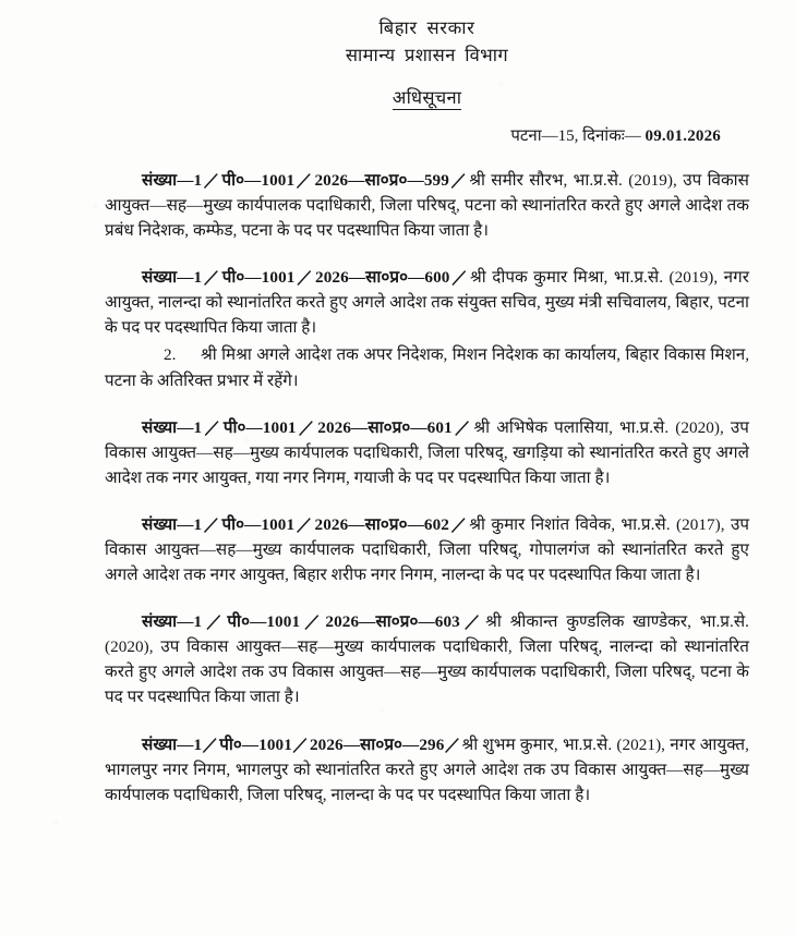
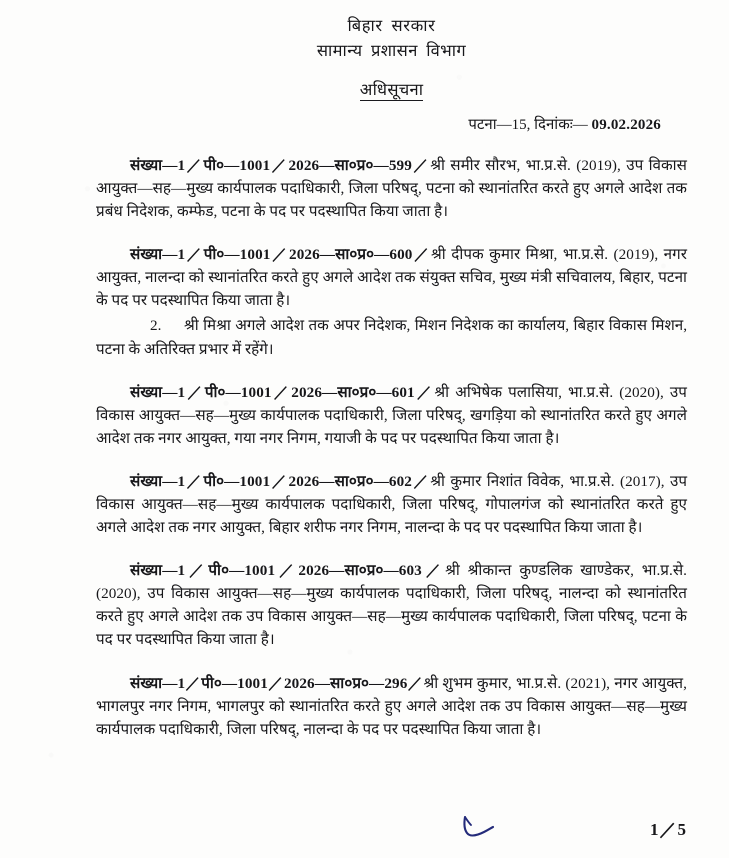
  बिहार सरकार
  सामान्य प्रशासन विभाग
  अधिसूचना
- पटना—15, दिनांकः— 09.01.2026
+ पटना—15, दिनांकः— 09.02.2026
  संख्या—1／पी०—1001／2026—सा०प्र०—599／श्री समीर सौरभ, भा.प्र.से. (2019), उप विकास आयुक्त—सह—मुख्य कार्यपालक पदाधिकारी, जिला परिषद्, पटना को स्थानांतरित करते हुए अगले आदेश तक प्रबंध निदेशक, कम्फेड, पटना के पद पर पदस्थापित किया जाता है।
  संख्या—1／पी०—1001／2026—सा०प्र०—600／श्री दीपक कुमार मिश्रा, भा.प्र.से. (2019), नगर आयुक्त, नालन्दा को स्थानांतरित करते हुए अगले आदेश तक संयुक्त सचिव, मुख्य मंत्री सचिवालय, बिहार, पटना के पद पर पदस्थापित किया जाता है।
  2. श्री मिश्रा अगले आदेश तक अपर निदेशक, मिशन निदेशक का कार्यालय, बिहार विकास मिशन, पटना के अतिरिक्त प्रभार में रहेंगे।
  संख्या—1／पी०—1001／2026—सा०प्र०—601／श्री अभिषेक पलासिया, भा.प्र.से. (2020), उप विकास आयुक्त—सह—मुख्य कार्यपालक पदाधिकारी, जिला परिषद्, खगड़िया को स्थानांतरित करते हुए अगले आदेश तक नगर आयुक्त, गया नगर निगम, गयाजी के पद पर पदस्थापित किया जाता है।
  संख्या—1／पी०—1001／2026—सा०प्र०—602／श्री कुमार निशांत विवेक, भा.प्र.से. (2017), उप विकास आयुक्त—सह—मुख्य कार्यपालक पदाधिकारी, जिला परिषद्, गोपालगंज को स्थानांतरित करते हुए अगले आदेश तक नगर आयुक्त, बिहार शरीफ नगर निगम, नालन्दा के पद पर पदस्थापित किया जाता है।
  संख्या—1／पी०—1001／2026—सा०प्र०—603／श्री श्रीकान्त कुण्डलिक खाण्डेकर, भा.प्र.से. (2020), उप विकास आयुक्त—सह—मुख्य कार्यपालक पदाधिकारी, जिला परिषद्, नालन्दा को स्थानांतरित करते हुए अगले आदेश तक उप विकास आयुक्त—सह—मुख्य कार्यपालक पदाधिकारी, जिला परिषद्, पटना के पद पर पदस्थापित किया जाता है।
  संख्या—1／पी०—1001／2026—सा०प्र०—296／श्री शुभम कुमार, भा.प्र.से. (2021), नगर आयुक्त, भागलपुर नगर निगम, भागलपुर को स्थानांतरित करते हुए अगले आदेश तक उप विकास आयुक्त—सह—मुख्य कार्यपालक पदाधिकारी, जिला परिषद्, नालन्दा के पद पर पदस्थापित किया जाता है।
+ 1／5
